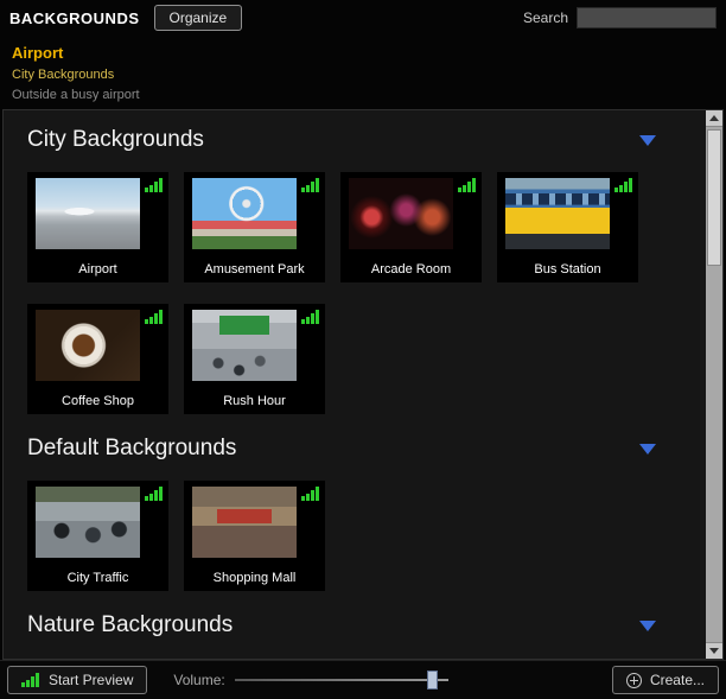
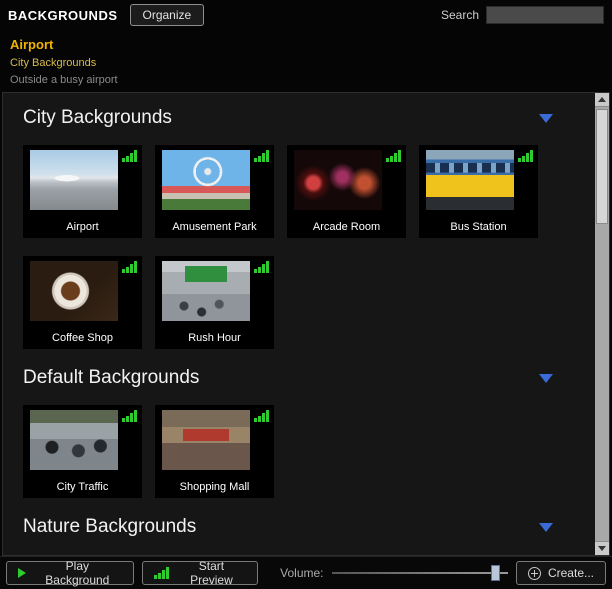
  BACKGROUNDS
  Organize
  Search
  Airport
  City Backgrounds
  Outside a busy airport
  City Backgrounds
  Airport
  Amusement Park
  Arcade Room
  Bus Station
  Coffee Shop
  Rush Hour
  Default Backgrounds
  City Traffic
  Shopping Mall
  Nature Backgrounds
+ Play Background
  Start Preview
  Volume:
  Create...
